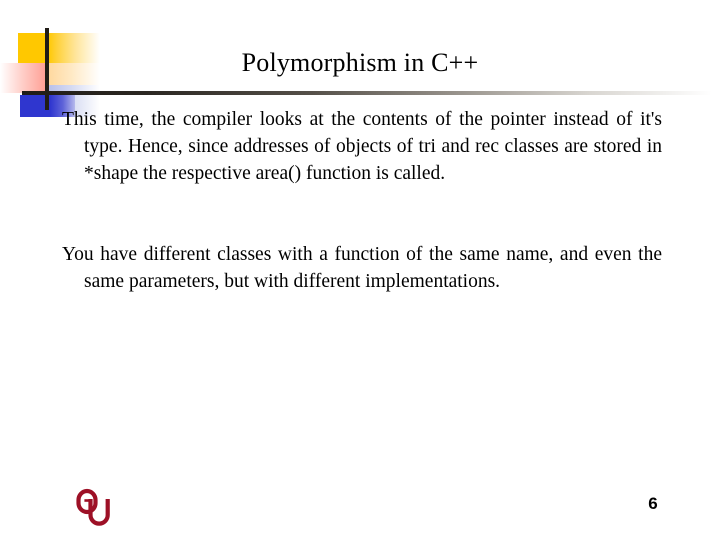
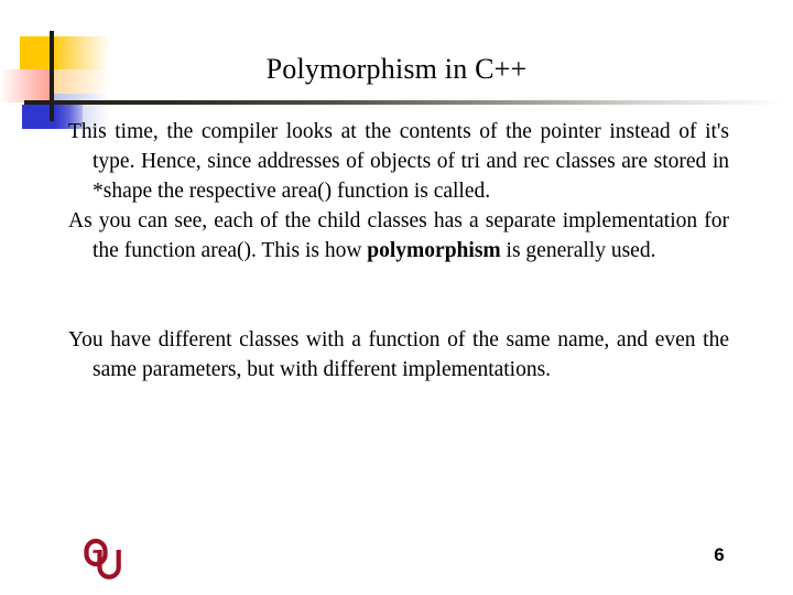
  Polymorphism in C++
  This time, the compiler looks at the contents of the pointer instead of it's type. Hence, since addresses of objects of tri and rec classes are stored in *shape the respective area() function is called.
+ As you can see, each of the child classes has a separate implementation for the function area(). This is how polymorphism is generally used.
  You have different classes with a function of the same name, and even the same parameters, but with different implementations.
  6
